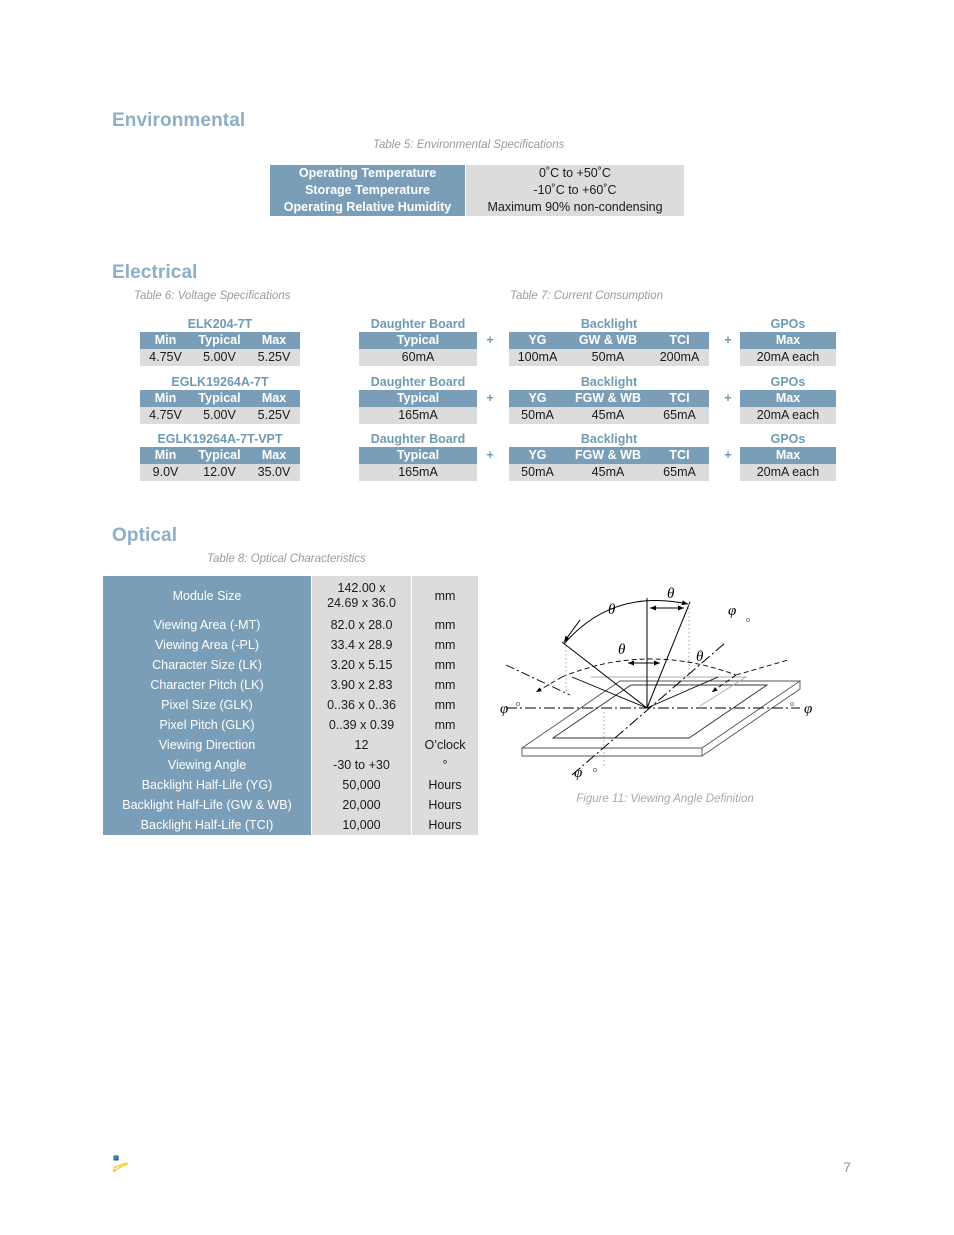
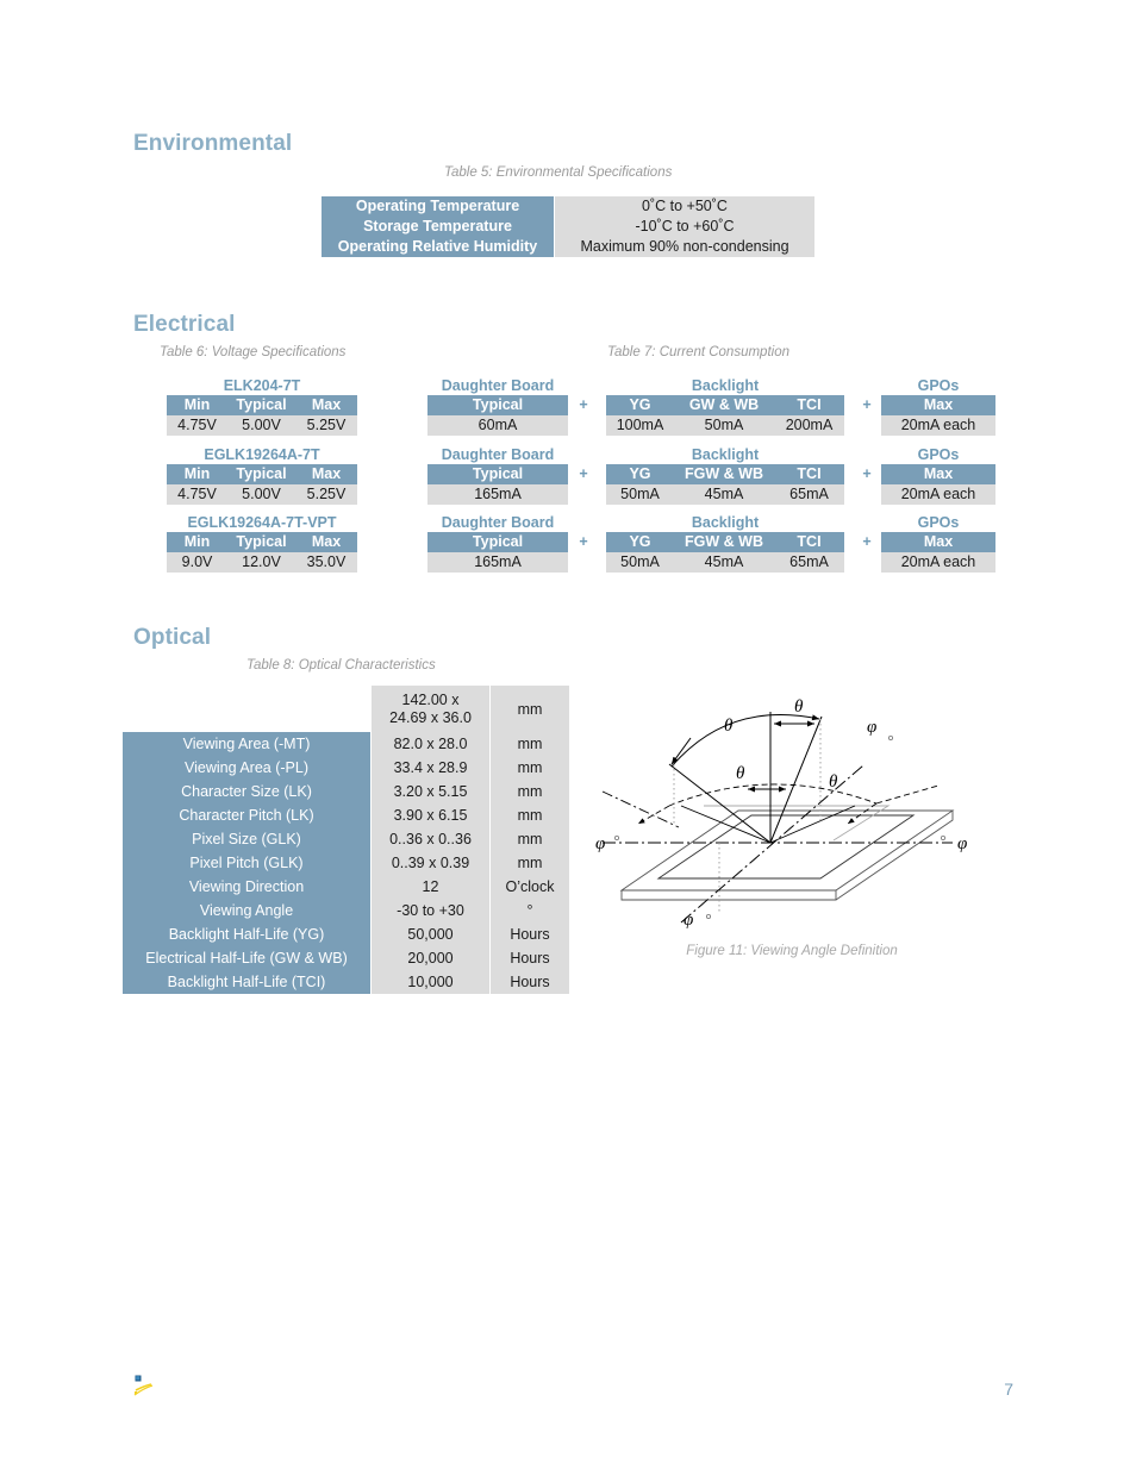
  Environmental
  Table 5: Environmental Specifications
  Operating Temperature
  0˚C to +50˚C
  Storage Temperature
  -10˚C to +60˚C
  Operating Relative Humidity
  Maximum 90% non-condensing
  Electrical
  Table 6: Voltage Specifications
  Table 7: Current Consumption
  ELK204-7T
  Min
  Typical
  Max
  4.75V
  5.00V
  5.25V
  EGLK19264A-7T
  Min
  Typical
  Max
  4.75V
  5.00V
  5.25V
  EGLK19264A-7T-VPT
  Min
  Typical
  Max
  9.0V
  12.0V
  35.0V
  Daughter Board
  Typical
  60mA
  Daughter Board
  Typical
  165mA
  Daughter Board
  Typical
  165mA
  +
  +
  +
  Backlight
  YG
  GW & WB
  TCI
  100mA
  50mA
  200mA
  Backlight
  YG
  FGW & WB
  TCI
  50mA
  45mA
  65mA
  Backlight
  YG
  FGW & WB
  TCI
  50mA
  45mA
  65mA
  +
  +
  +
  GPOs
  Max
  20mA each
  GPOs
  Max
  20mA each
  GPOs
  Max
  20mA each
  Optical
  Table 8: Optical Characteristics
- Module Size
  142.00 x
  24.69 x 36.0
  mm
  Viewing Area (-MT)
  82.0 x 28.0
  mm
  Viewing Area (-PL)
  33.4 x 28.9
  mm
  Character Size (LK)
  3.20 x 5.15
  mm
  Character Pitch (LK)
- 3.90 x 2.83
+ 3.90 x 6.15
  mm
  Pixel Size (GLK)
  0..36 x 0..36
  mm
  Pixel Pitch (GLK)
  0..39 x 0.39
  mm
  Viewing Direction
  12
  O’clock
  Viewing Angle
  -30 to +30
  °
  Backlight Half-Life (YG)
  50,000
  Hours
- Backlight Half-Life (GW & WB)
+ Electrical Half-Life (GW & WB)
  20,000
  Hours
  Backlight Half-Life (TCI)
  10,000
  Hours
  θ
  θ
  θ
  θ
  φ
  φ
  φ
  φ
  Figure 11: Viewing Angle Definition
  7
